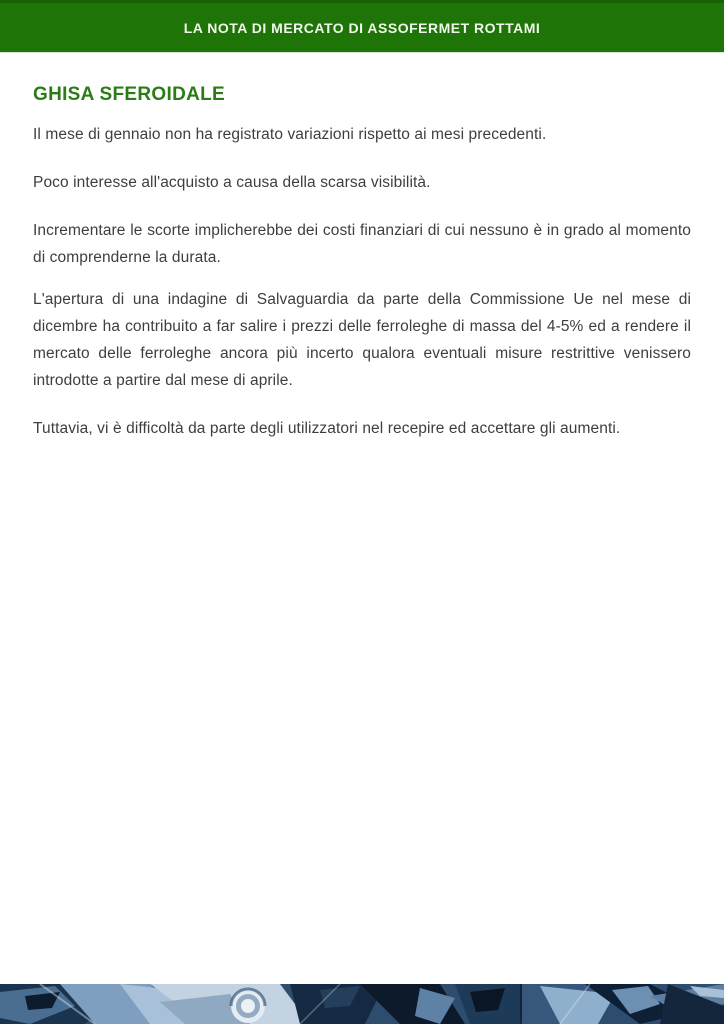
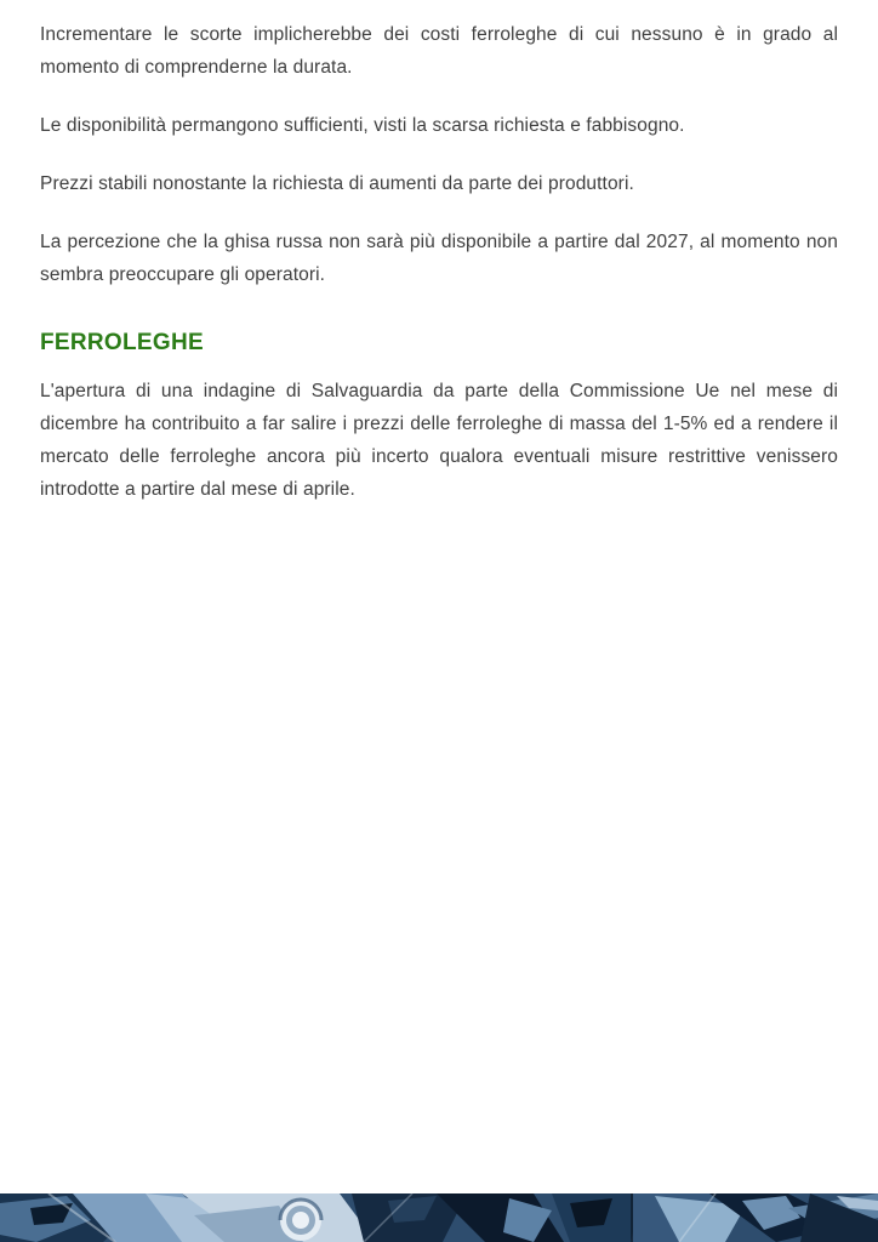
- LA NOTA DI MERCATO DI ASSOFERMET ROTTAMI
- GHISA SFEROIDALE
- Il mese di gennaio non ha registrato variazioni rispetto ai mesi precedenti.
- Poco interesse all'acquisto a causa della scarsa visibilità.
- Incrementare le scorte implicherebbe dei costi finanziari di cui nessuno è in grado al momento di comprenderne la durata.
+ Incrementare le scorte implicherebbe dei costi ferroleghe di cui nessuno è in grado al momento di comprenderne la durata.
+ Le disponibilità permangono sufficienti, visti la scarsa richiesta e fabbisogno.
+ Prezzi stabili nonostante la richiesta di aumenti da parte dei produttori.
+ La percezione che la ghisa russa non sarà più disponibile a partire dal 2027, al momento non sembra preoccupare gli operatori.
+ FERROLEGHE
- L'apertura di una indagine di Salvaguardia da parte della Commissione Ue nel mese di dicembre ha contribuito a far salire i prezzi delle ferroleghe di massa del 4-5% ed a rendere il mercato delle ferroleghe ancora più incerto qualora eventuali misure restrittive venissero introdotte a partire dal mese di aprile.
+ L'apertura di una indagine di Salvaguardia da parte della Commissione Ue nel mese di dicembre ha contribuito a far salire i prezzi delle ferroleghe di massa del 1-5% ed a rendere il mercato delle ferroleghe ancora più incerto qualora eventuali misure restrittive venissero introdotte a partire dal mese di aprile.
- Tuttavia, vi è difficoltà da parte degli utilizzatori nel recepire ed accettare gli aumenti.
